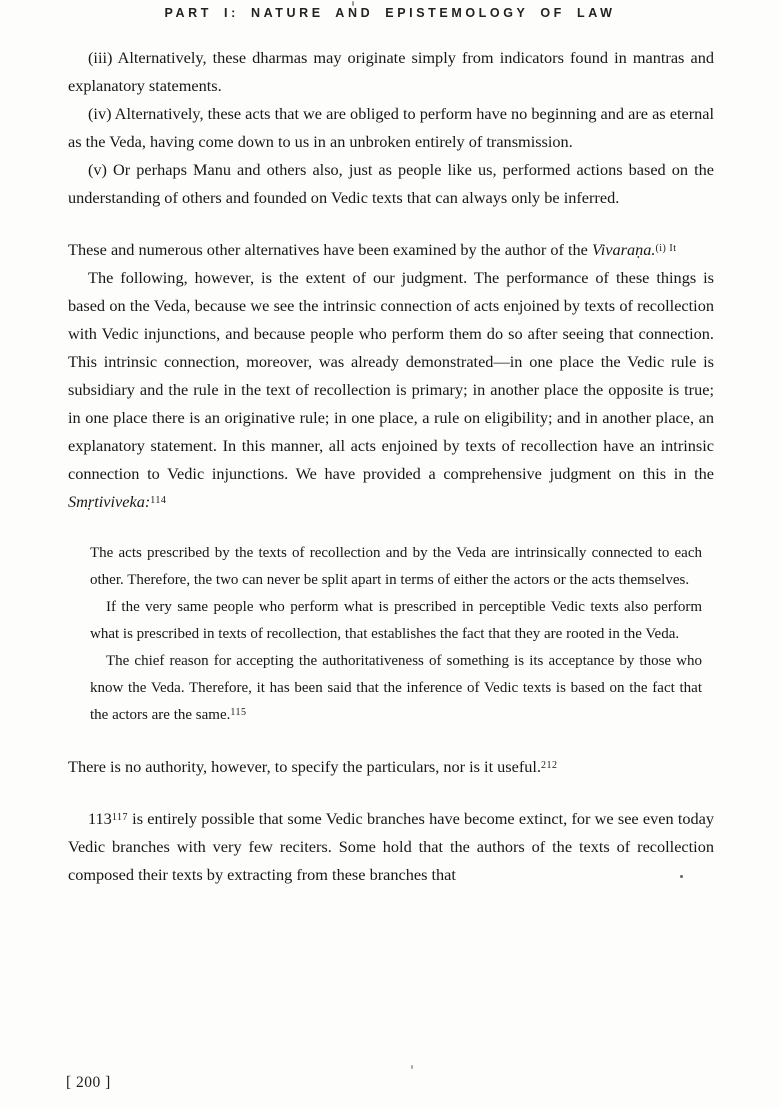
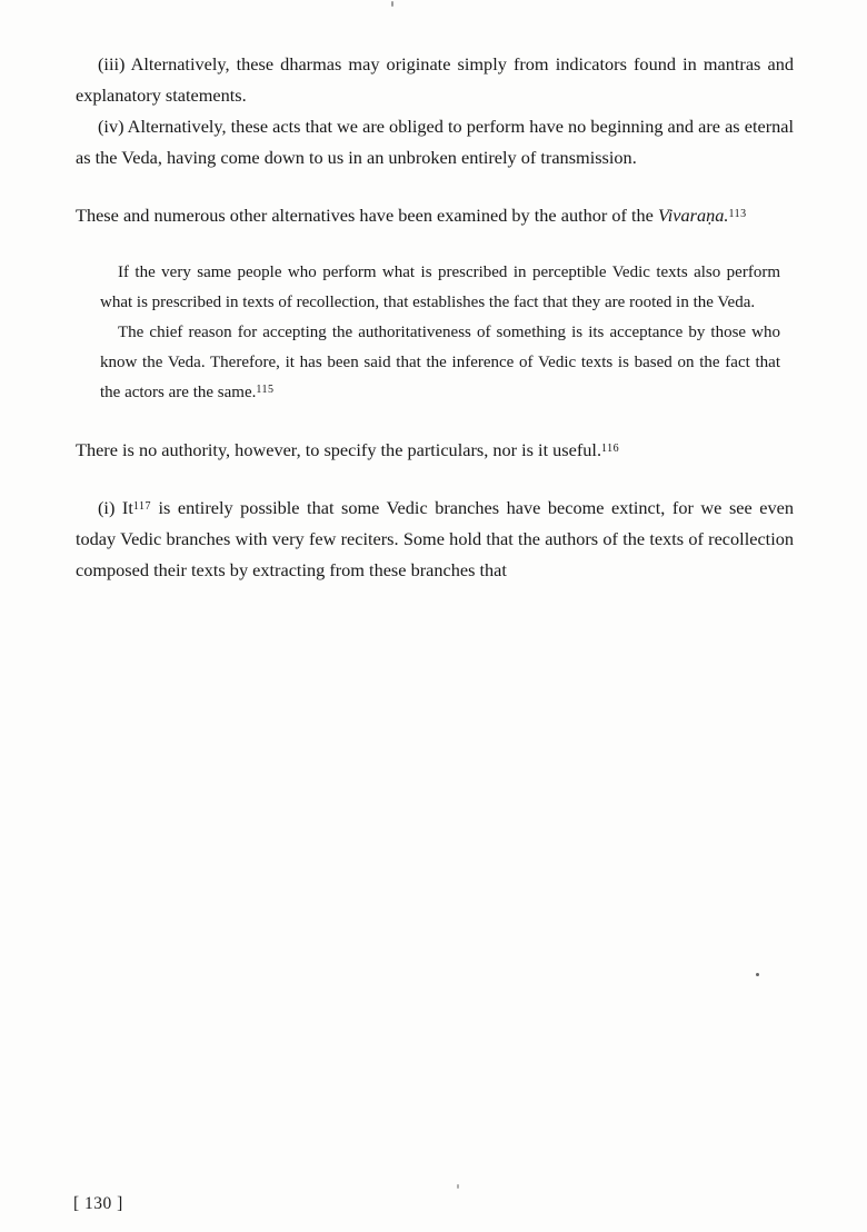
- PART I: NATURE AND EPISTEMOLOGY OF LAW
  (iii) Alternatively, these dharmas may originate simply from indicators found in mantras and explanatory statements.
  (iv) Alternatively, these acts that we are obliged to perform have no beginning and are as eternal as the Veda, having come down to us in an unbroken entirely of transmission.
- (v) Or perhaps Manu and others also, just as people like us, performed actions based on the understanding of others and founded on Vedic texts that can always only be inferred.
- These and numerous other alternatives have been examined by the author of the Vivaraṇa.(i) It
+ These and numerous other alternatives have been examined by the author of the Vivaraṇa.113
- The following, however, is the extent of our judgment. The performance of these things is based on the Veda, because we see the intrinsic connection of acts enjoined by texts of recollection with Vedic injunctions, and because people who perform them do so after seeing that connection. This intrinsic connection, moreover, was already demonstrated—in one place the Vedic rule is subsidiary and the rule in the text of recollection is primary; in another place the opposite is true; in one place there is an originative rule; in one place, a rule on eligibility; and in another place, an explanatory statement. In this manner, all acts enjoined by texts of recollection have an intrinsic connection to Vedic injunctions. We have provided a comprehensive judgment on this in the Smṛtiviveka:114
- The acts prescribed by the texts of recollection and by the Veda are intrinsically connected to each other. Therefore, the two can never be split apart in terms of either the actors or the acts themselves.
  If the very same people who perform what is prescribed in perceptible Vedic texts also perform what is prescribed in texts of recollection, that establishes the fact that they are rooted in the Veda.
  The chief reason for accepting the authoritativeness of something is its acceptance by those who know the Veda. Therefore, it has been said that the inference of Vedic texts is based on the fact that the actors are the same.115
- There is no authority, however, to specify the particulars, nor is it useful.212
+ There is no authority, however, to specify the particulars, nor is it useful.116
- 113117 is entirely possible that some Vedic branches have become extinct, for we see even today Vedic branches with very few reciters. Some hold that the authors of the texts of recollection composed their texts by extracting from these branches that
+ (i) It117 is entirely possible that some Vedic branches have become extinct, for we see even today Vedic branches with very few reciters. Some hold that the authors of the texts of recollection composed their texts by extracting from these branches that
- [ 200 ]
+ [ 130 ]
